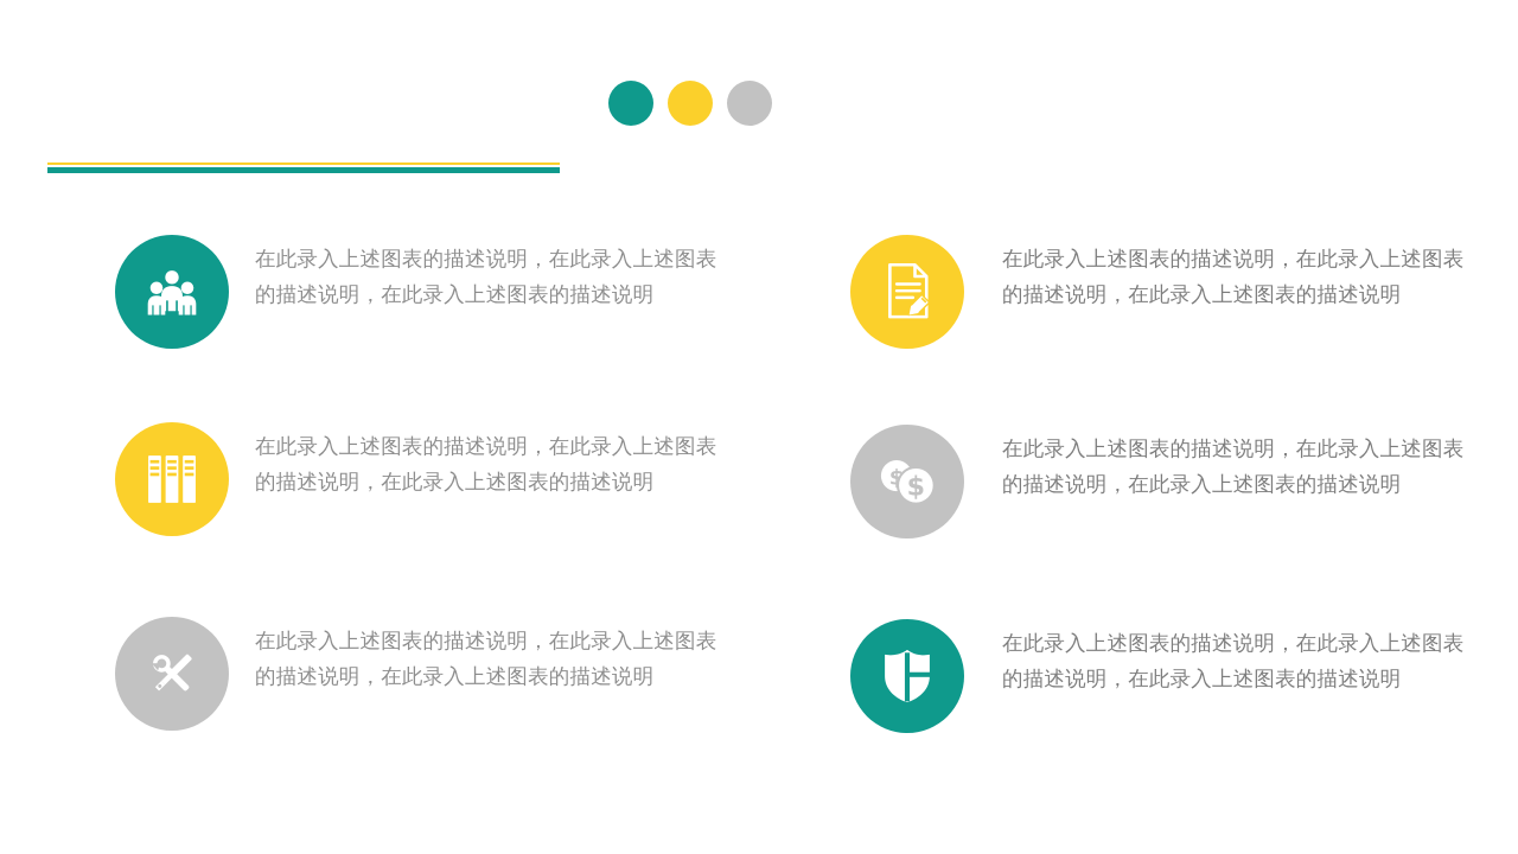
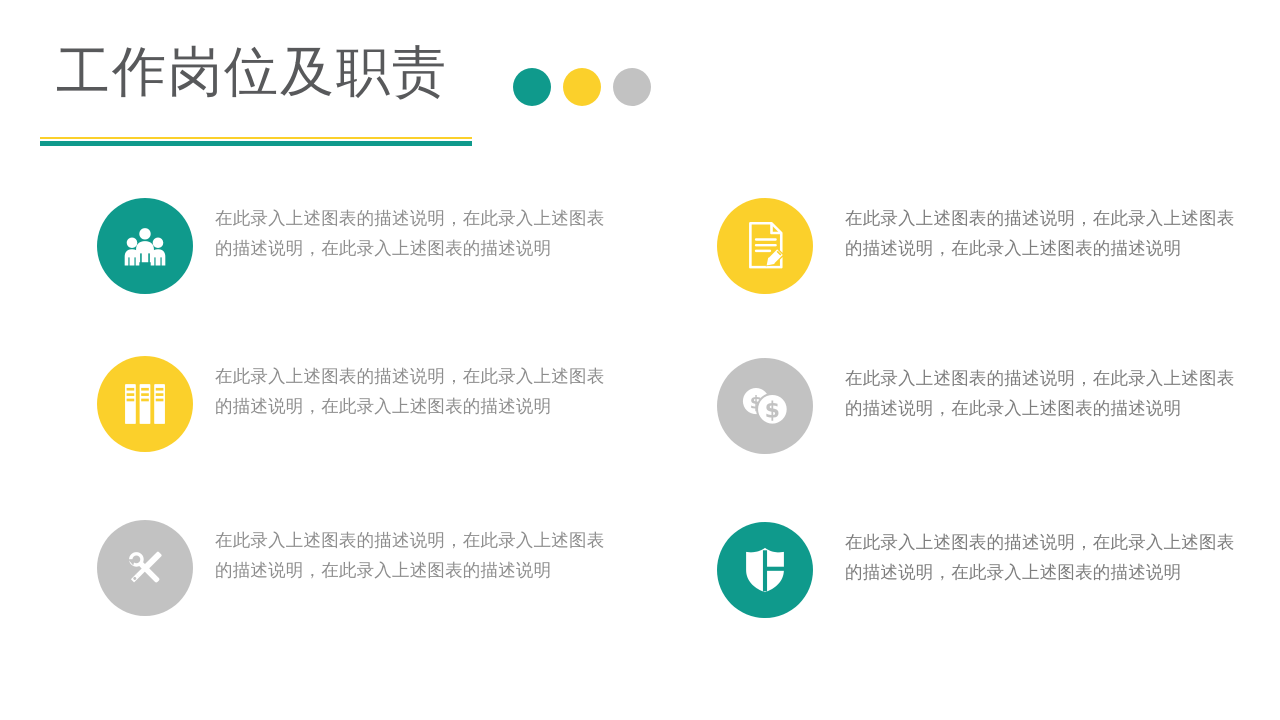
+ 工作岗位及职责
  在此录入上述图表的描述说明，在此录入上述图表的描述说明，在此录入上述图表的描述说明
  在此录入上述图表的描述说明，在此录入上述图表的描述说明，在此录入上述图表的描述说明
  在此录入上述图表的描述说明，在此录入上述图表的描述说明，在此录入上述图表的描述说明
  在此录入上述图表的描述说明，在此录入上述图表的描述说明，在此录入上述图表的描述说明
  $
  $
  在此录入上述图表的描述说明，在此录入上述图表的描述说明，在此录入上述图表的描述说明
  在此录入上述图表的描述说明，在此录入上述图表的描述说明，在此录入上述图表的描述说明
